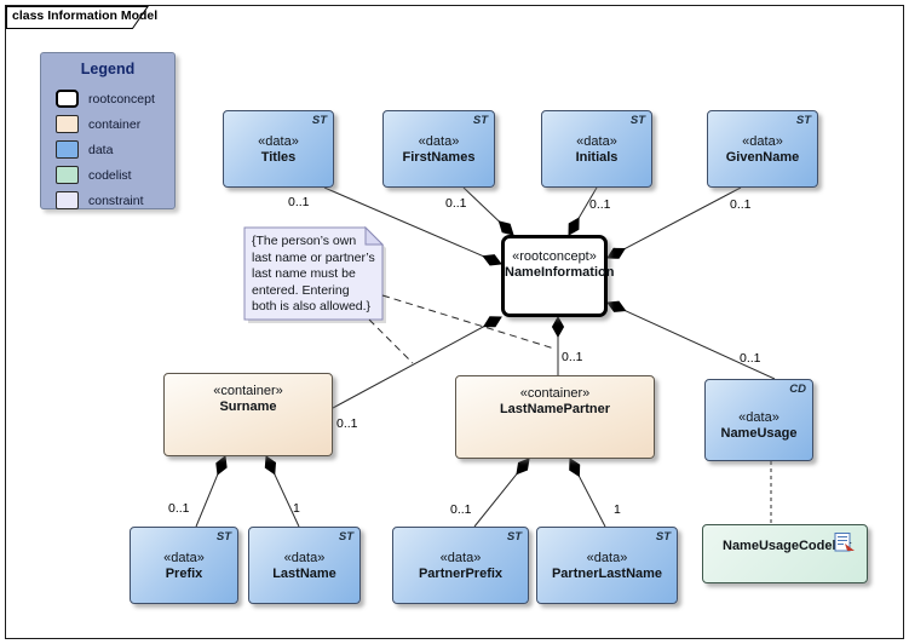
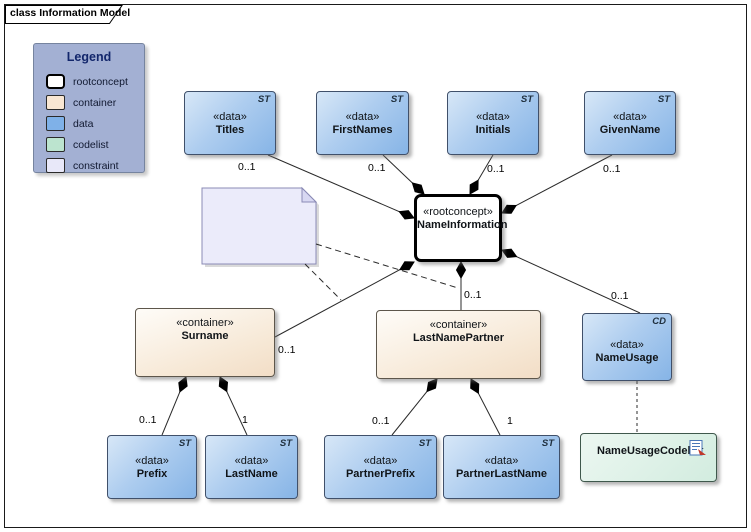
  class Information Model
  Legend
  rootconcept
  container
  data
  codelist
  constraint
  ST
  «data»
  Titles
  ST
  «data»
  FirstNames
  ST
  «data»
  Initials
  ST
  «data»
  GivenName
  «rootconcept»
  NameInformation
- {The person’s own last name or partner’s last name must be entered. Entering both is also allowed.}
  «container»
  Surname
  «container»
  LastNamePartner
  CD
  «data»
  NameUsage
  NameUsageCodel
  ST
  «data»
  Prefix
  ST
  «data»
  LastName
  ST
  «data»
  PartnerPrefix
  ST
  «data»
  PartnerLastName
  0..1
  0..1
  0..1
  0..1
  0..1
  0..1
  0..1
  0..1
  1
  0..1
  1
